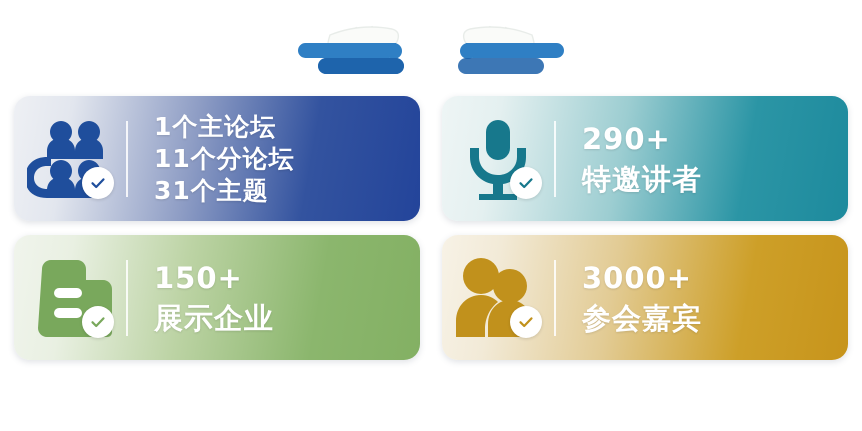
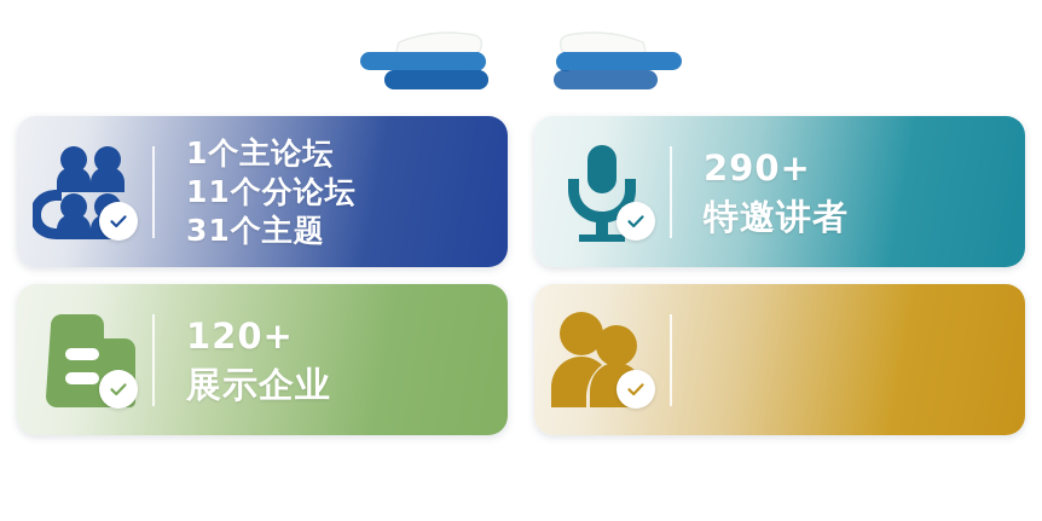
  1个主论坛
  11个分论坛
  31个主题
  290+
  特邀讲者
- 150+
+ 120+
  展示企业
- 3000+
- 参会嘉宾
